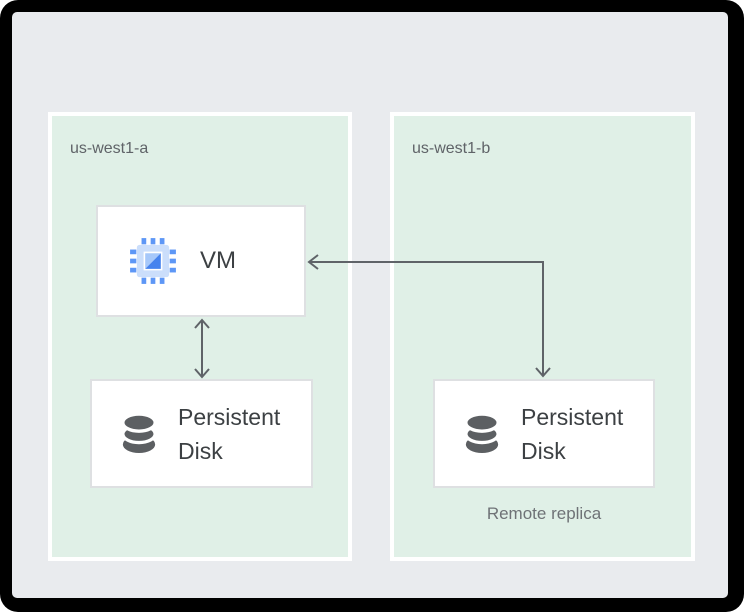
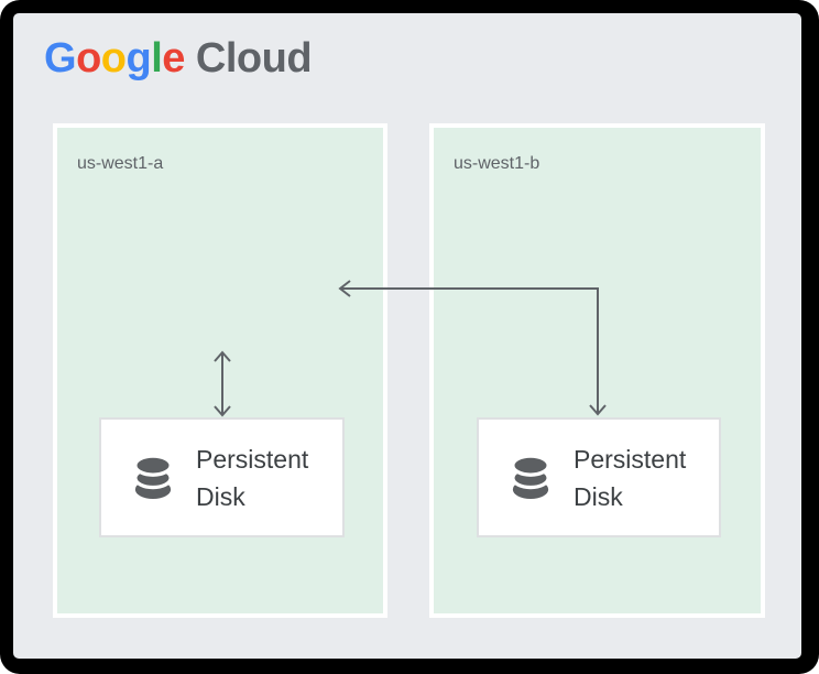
+ Google Cloud
  us-west1-a
  us-west1-b
- VM
  Persistent Disk
  Persistent Disk
- Remote replica
